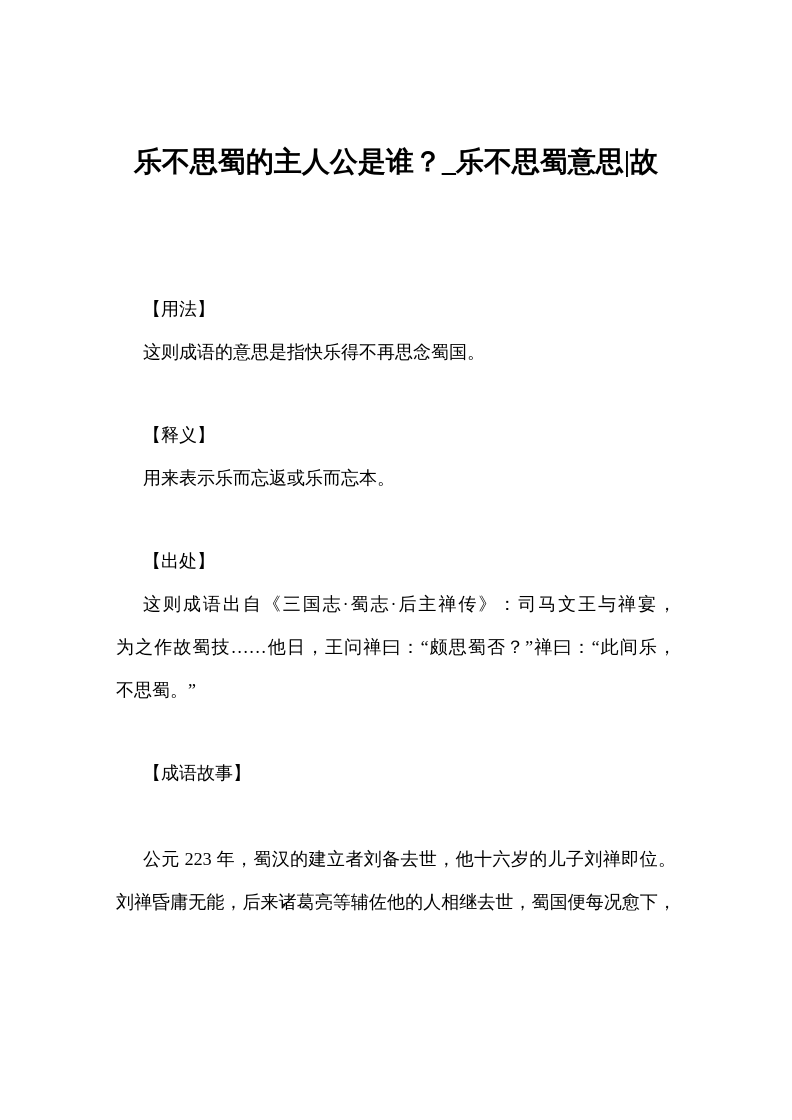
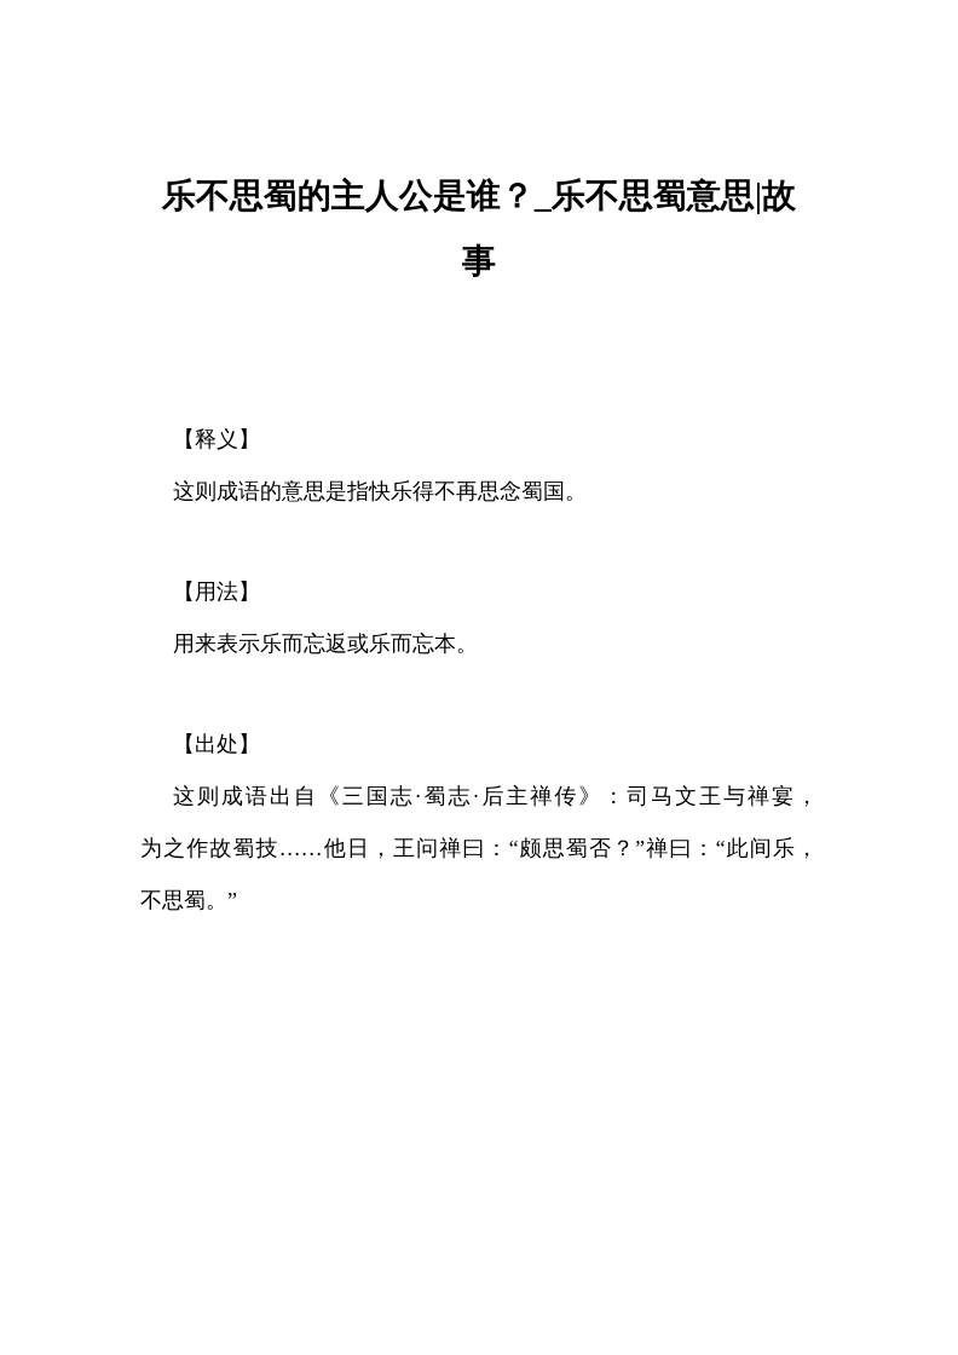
  乐不思蜀的主人公是谁？_乐不思蜀意思|故
+ 事
- 【用法】
+ 【释义】
  这则成语的意思是指快乐得不再思念蜀国。
- 【释义】
+ 【用法】
  用来表示乐而忘返或乐而忘本。
  【出处】
  这则成语出自《三国志·蜀志·后主禅传》：司马文王与禅宴，
  为之作故蜀技……他日，王问禅曰：“颇思蜀否？”禅曰：“此间乐，
  不思蜀。”
- 【成语故事】
- 公元 223 年，蜀汉的建立者刘备去世，他十六岁的儿子刘禅即位。
- 刘禅昏庸无能，后来诸葛亮等辅佐他的人相继去世，蜀国便每况愈下，
